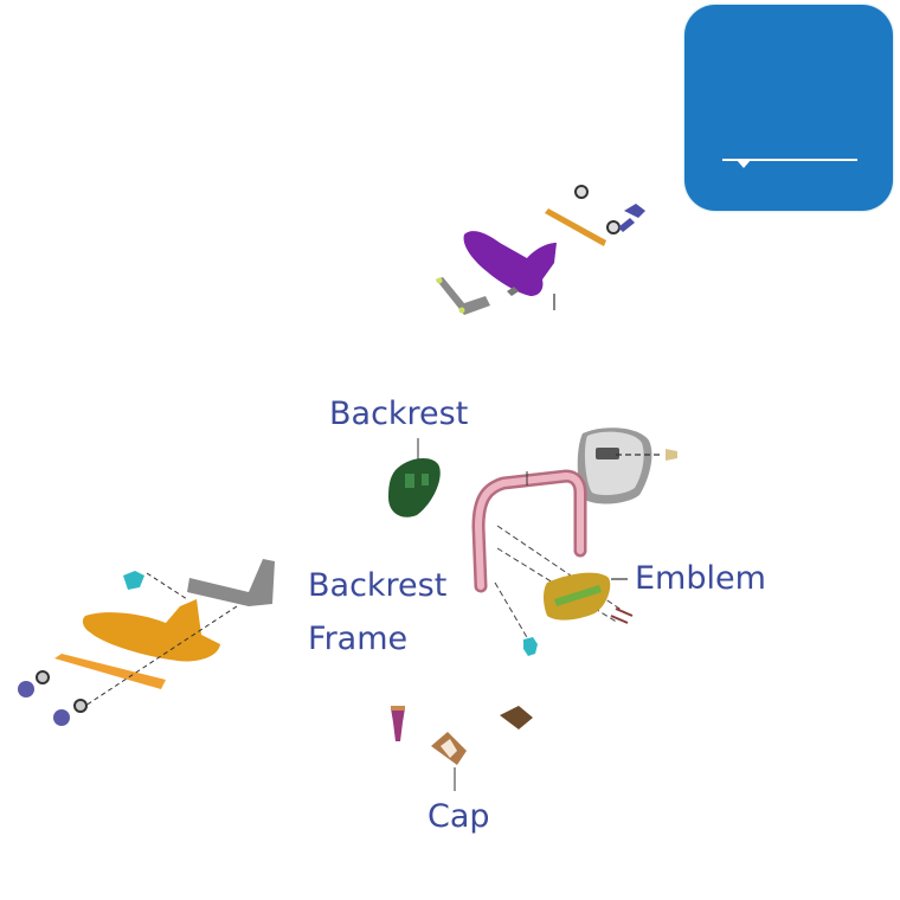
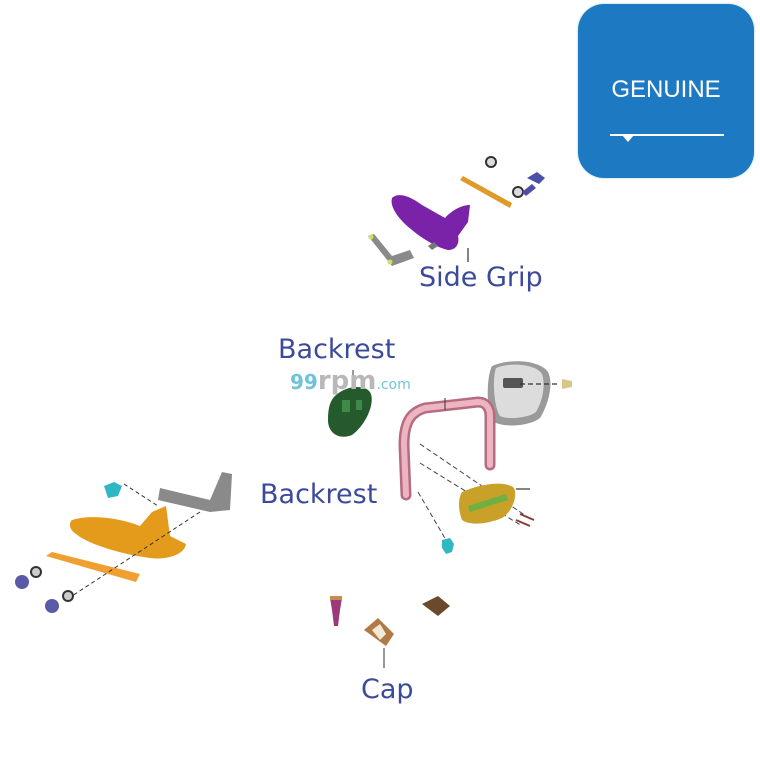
+ GENUINE
+ 99rpm.com
+ Side Grip
  Backrest
  Backrest
- Frame
- Emblem
  Cap
